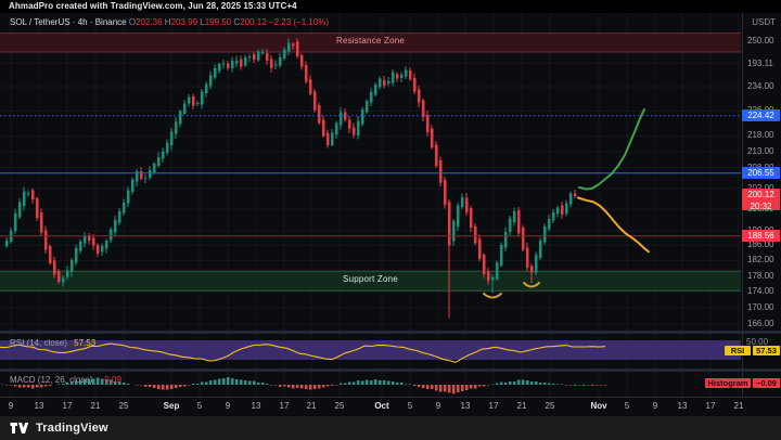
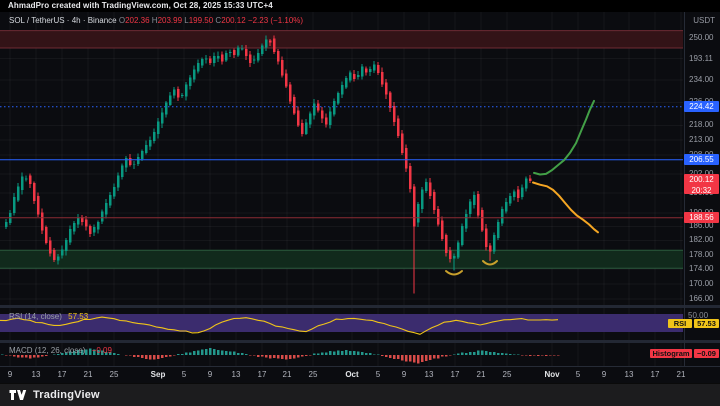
- AhmadPro created with TradingView.com, Jun 28, 2025 15:33 UTC+4
+ AhmadPro created with TradingView.com, Oct 28, 2025 15:33 UTC+4
  SOL / TetherUS · 4h · Binance O202.36 H203.99 L199.50 C200.12 −2.23 (−1.10%)
  USDT
- Resistance Zone
- Support Zone
  RSI (14, close) 57.53
  50.00
  RSI
  57.53
  MACD (12, 26, close) −0.09
  Histogram
  −0.09
  250.00
  193.11
  234.00
  218.00
  213.00
  186.00
  182.00
  178.00
  174.00
  170.00
  166.00
  9
  13
  17
  21
  25
  Sep
  5
  9
  13
  17
  21
  25
  Oct
  5
  9
  13
  17
  21
  25
  Nov
  5
  9
  13
  17
  21
  224.42
  206.55
  200.12
  20:32
  188.56
  TradingView
